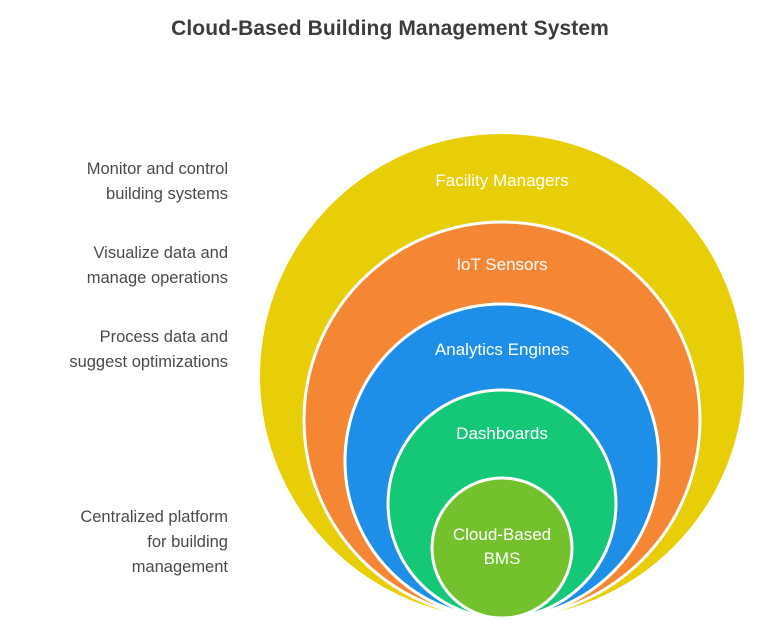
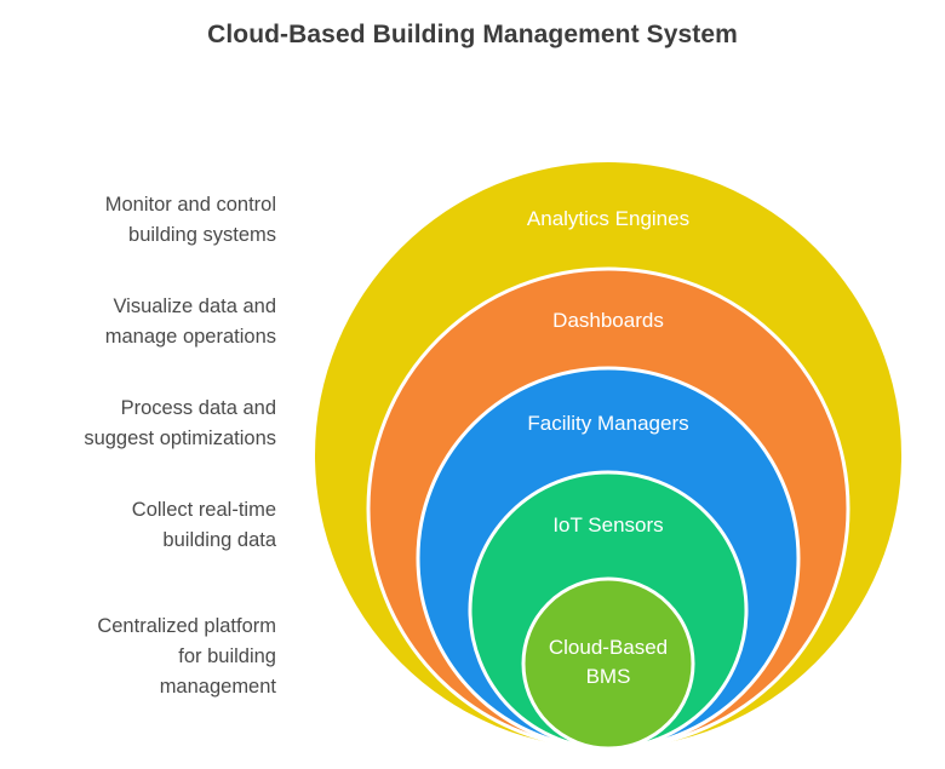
  Cloud-Based Building Management System
  Monitor and control
  building systems
  Visualize data and
  manage operations
  Process data and
  suggest optimizations
+ Collect real-time
+ building data
  Centralized platform
  for building
  management
- Facility Managers
+ Analytics Engines
- IoT Sensors
+ Dashboards
- Analytics Engines
+ Facility Managers
- Dashboards
+ IoT Sensors
  Cloud-Based
  BMS
